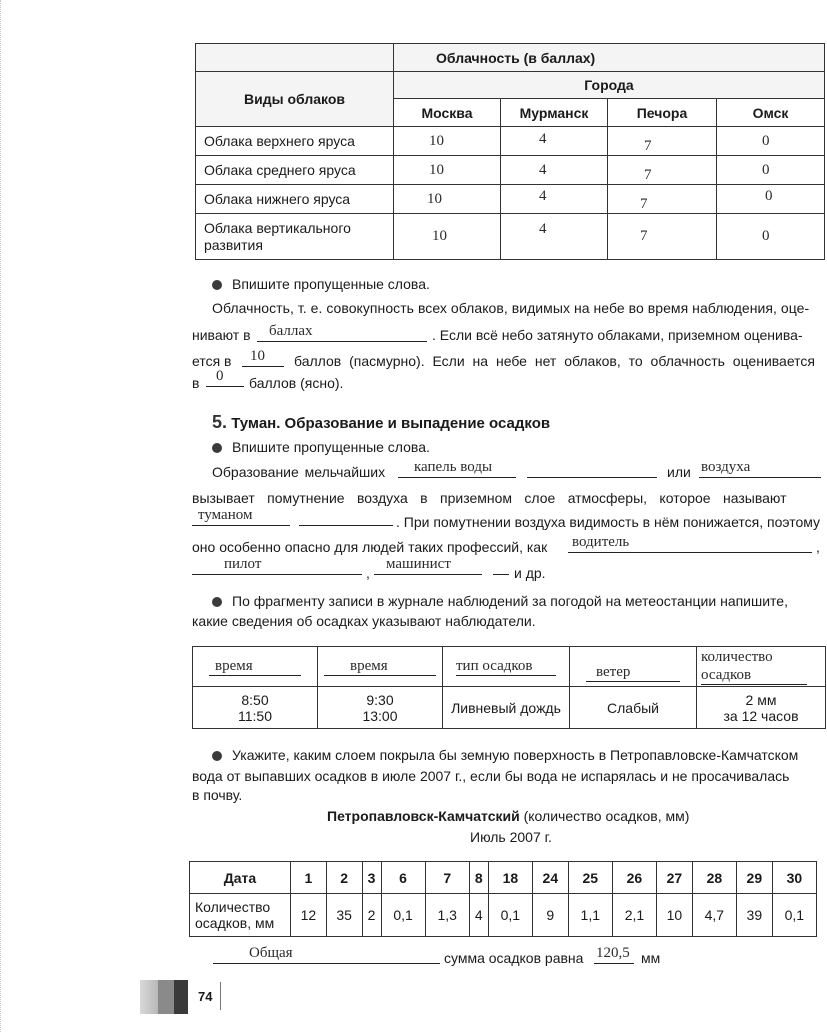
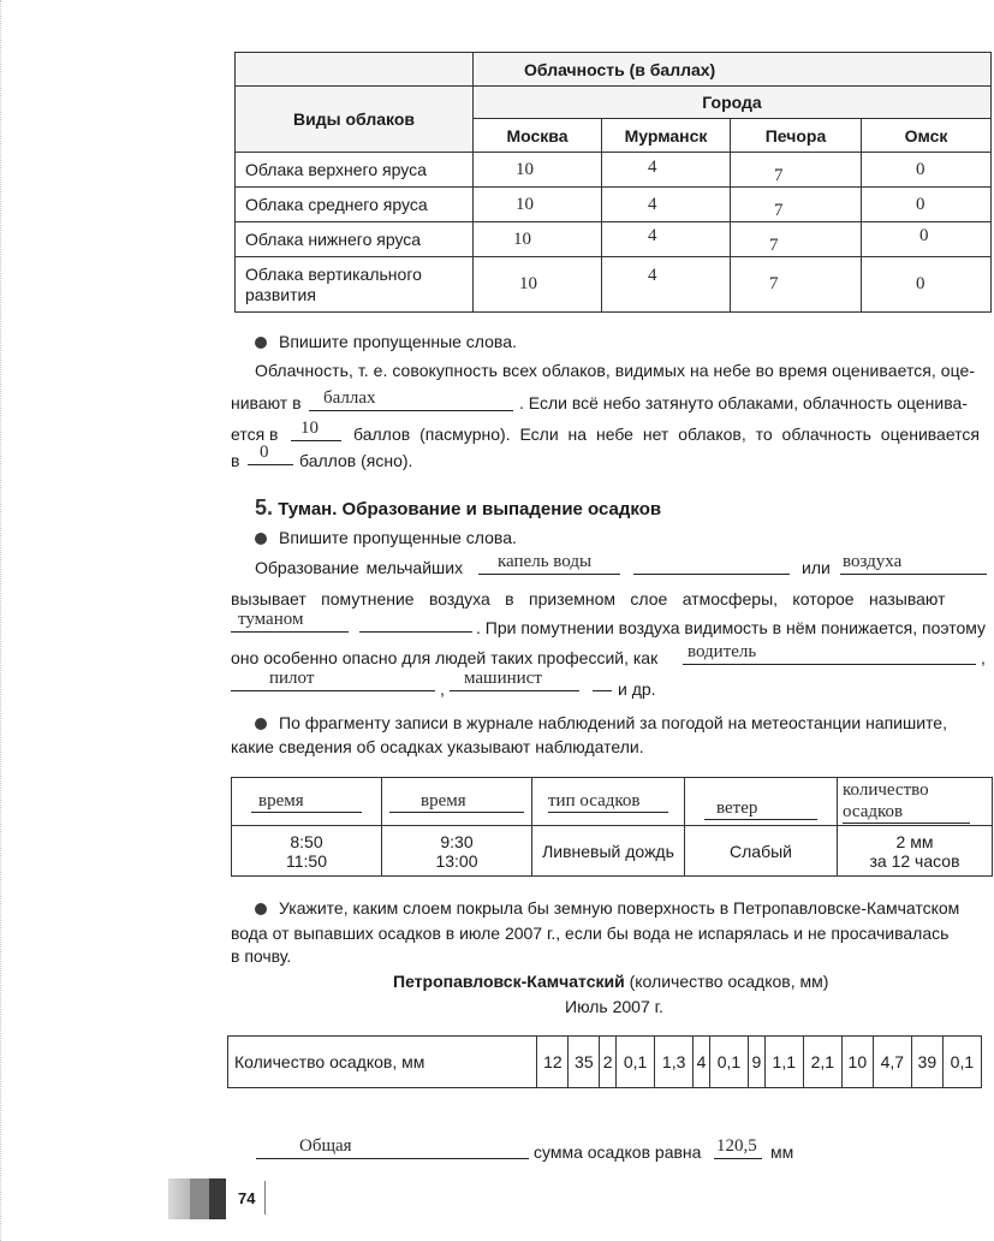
  	Облачность (в баллах)
  Виды облаков	Города
  Москва	Мурманск	Печора	Омск
  Облака верхнего яруса	10	4	7	0
  Облака среднего яруса	10	4	7	0
  Облака нижнего яруса	10	4	7	0
  Облака вертикального развития	10	4	7	0
  Впишите пропущенные слова.
- Облачность, т. е. совокупность всех облаков, видимых на небе во время наблюдения, оце-
+ Облачность, т. е. совокупность всех облаков, видимых на небе во время оценивается, оце-
  нивают в
  баллах
- . Если всё небо затянуто облаками, приземном оценива-
+ . Если всё небо затянуто облаками, облачность оценива-
  ется в
  10
  баллов (пасмурно). Если на небе нет облаков, то облачность оценивается
  в
  0
  баллов (ясно).
  5. Туман. Образование и выпадение осадков
  Впишите пропущенные слова.
  Образование мельчайших
  капель воды
  или
  воздуха
  вызывает помутнение воздуха в приземном слое атмосферы, которое называют
  туманом
  . При помутнении воздуха видимость в нём понижается, поэтому
  оно особенно опасно для людей таких профессий, как
  водитель
  ,
  пилот
  ,
  машинист
  и др.
  По фрагменту записи в журнале наблюдений за погодой на метеостанции напишите,
  какие сведения об осадках указывают наблюдатели.
  время	время	тип осадков	ветер	количество осадков
  8:5011:50	9:3013:00	Ливневый дождь	Слабый	2 ммза 12 часов
  Укажите, каким слоем покрыла бы земную поверхность в Петропавловске-Камчатском
  вода от выпавших осадков в июле 2007 г., если бы вода не испарялась и не просачивалась
  в почву.
  Петропавловск-Камчатский (количество осадков, мм)
  Июль 2007 г.
- Дата	1	2	3	6	7	8	18	24	25	26	27	28	29	30
  Количество осадков, мм	12	35	2	0,1	1,3	4	0,1	9	1,1	2,1	10	4,7	39	0,1
  Общая
  сумма осадков равна
  120,5
  мм
  74
